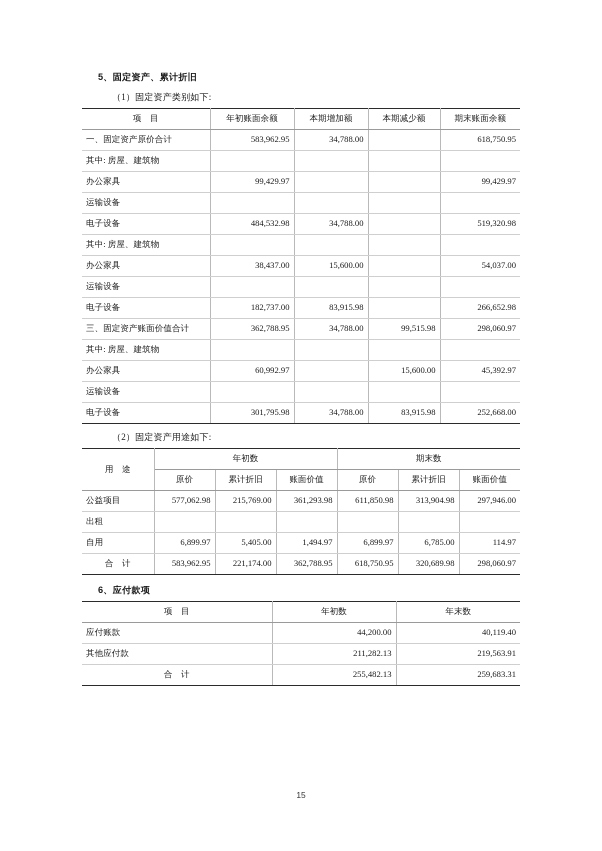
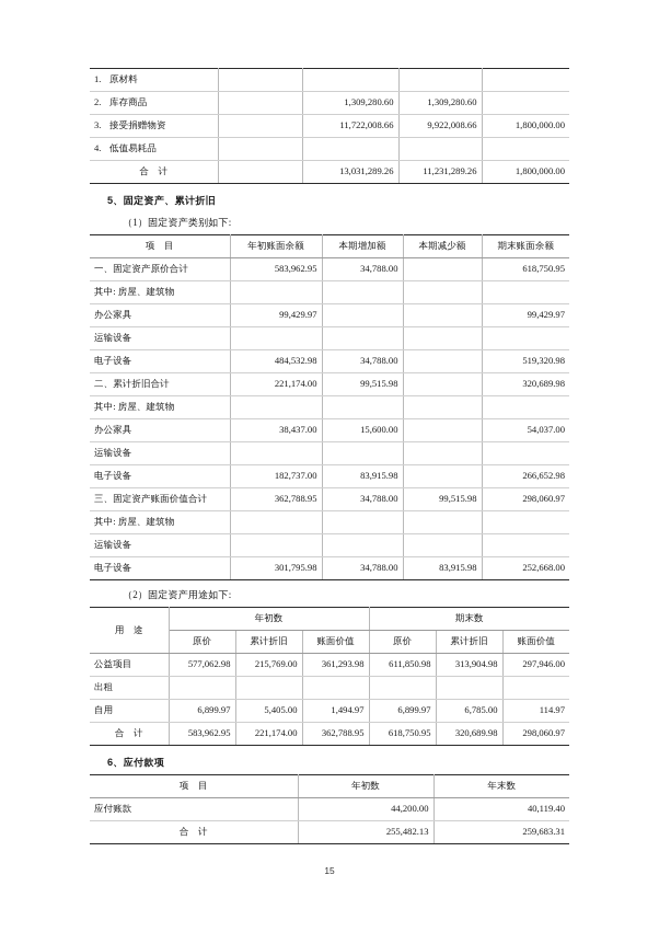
+ 1. 原材料
+ 2. 库存商品		1,309,280.60	1,309,280.60
+ 3. 接受捐赠物资		11,722,008.66	9,922,008.66	1,800,000.00
+ 4. 低值易耗品
+ 合 计		13,031,289.26	11,231,289.26	1,800,000.00
  5、固定资产、累计折旧
  （1）固定资产类别如下:
  项 目	年初账面余额	本期增加额	本期减少额	期末账面余额
  一、固定资产原价合计	583,962.95	34,788.00		618,750.95
  其中: 房屋、建筑物
  办公家具	99,429.97			99,429.97
  运输设备
  电子设备	484,532.98	34,788.00		519,320.98
+ 二、累计折旧合计	221,174.00	99,515.98		320,689.98
  其中: 房屋、建筑物
  办公家具	38,437.00	15,600.00		54,037.00
  运输设备
  电子设备	182,737.00	83,915.98		266,652.98
  三、固定资产账面价值合计	362,788.95	34,788.00	99,515.98	298,060.97
  其中: 房屋、建筑物
- 办公家具	60,992.97		15,600.00	45,392.97
  运输设备
  电子设备	301,795.98	34,788.00	83,915.98	252,668.00
  （2）固定资产用途如下:
  用 途	年初数	期末数
  原价	累计折旧	账面价值	原价	累计折旧	账面价值
  公益项目	577,062.98	215,769.00	361,293.98	611,850.98	313,904.98	297,946.00
  出租
  自用	6,899.97	5,405.00	1,494.97	6,899.97	6,785.00	114.97
  合 计	583,962.95	221,174.00	362,788.95	618,750.95	320,689.98	298,060.97
  6、应付款项
  项 目	年初数	年末数
  应付账款	44,200.00	40,119.40
- 其他应付款	211,282.13	219,563.91
  合 计	255,482.13	259,683.31
  15
